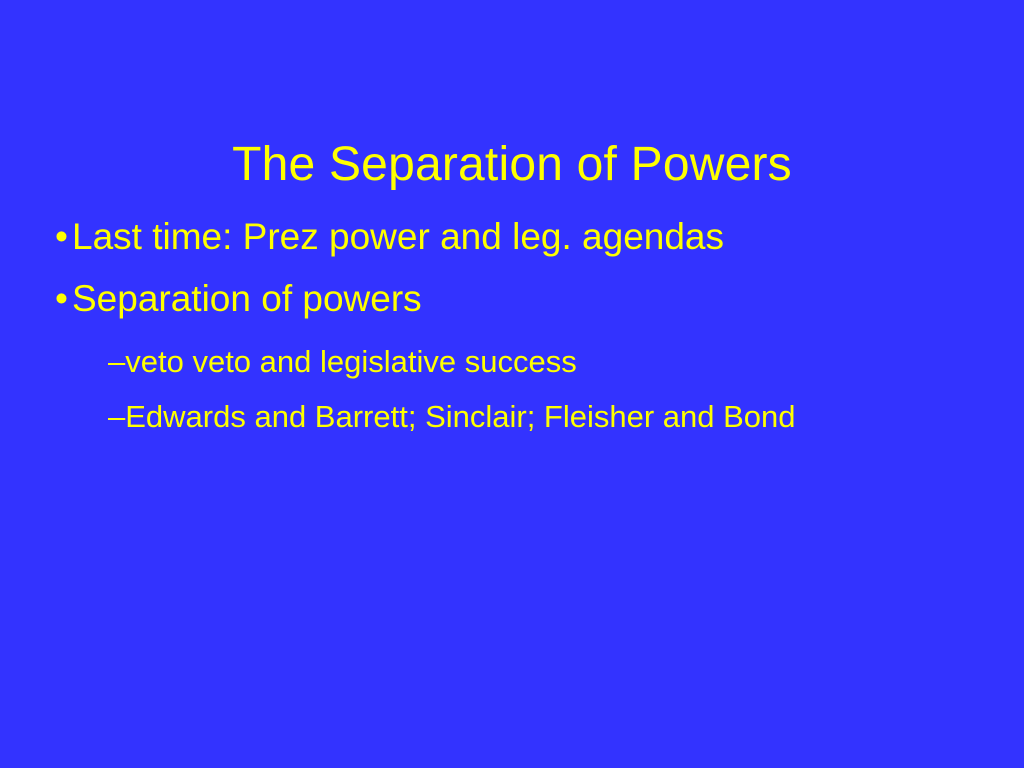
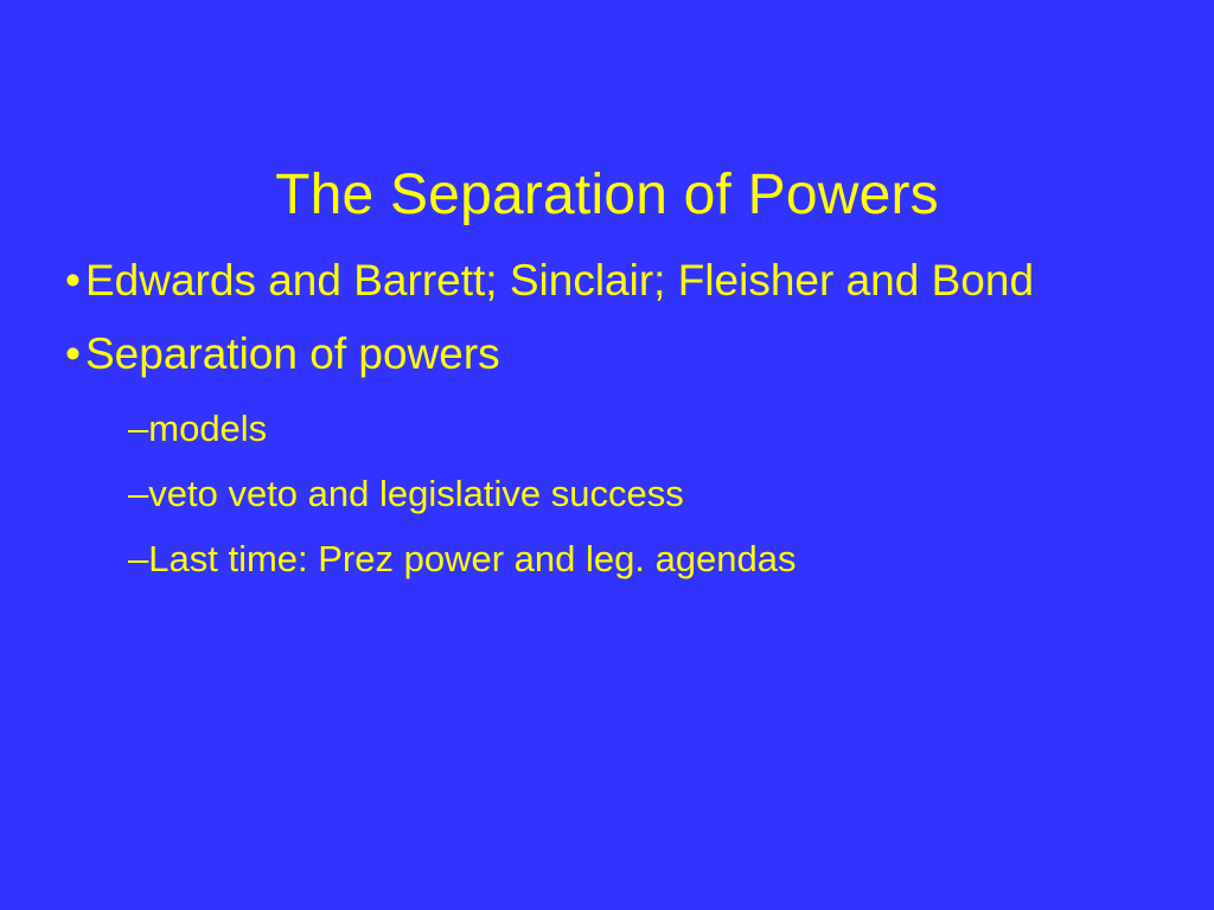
  The Separation of Powers
  •
- Last time: Prez power and leg. agendas
+ Edwards and Barrett; Sinclair; Fleisher and Bond
  •
  Separation of powers
+ –models
  –veto veto and legislative success
- –Edwards and Barrett; Sinclair; Fleisher and Bond
+ –Last time: Prez power and leg. agendas
